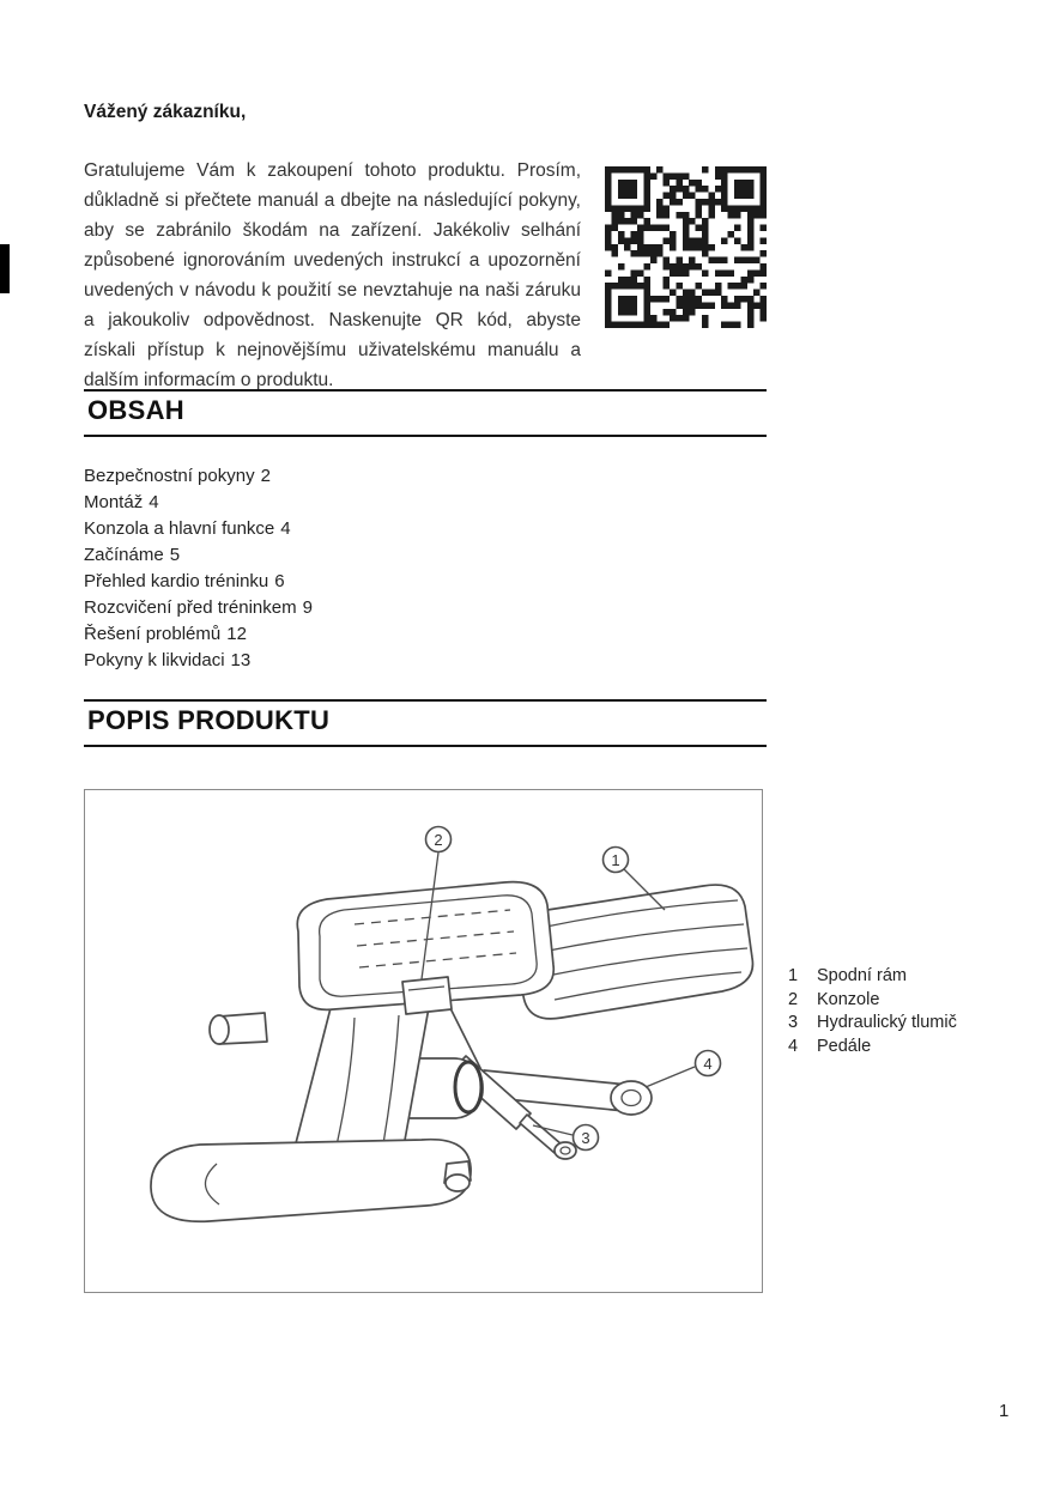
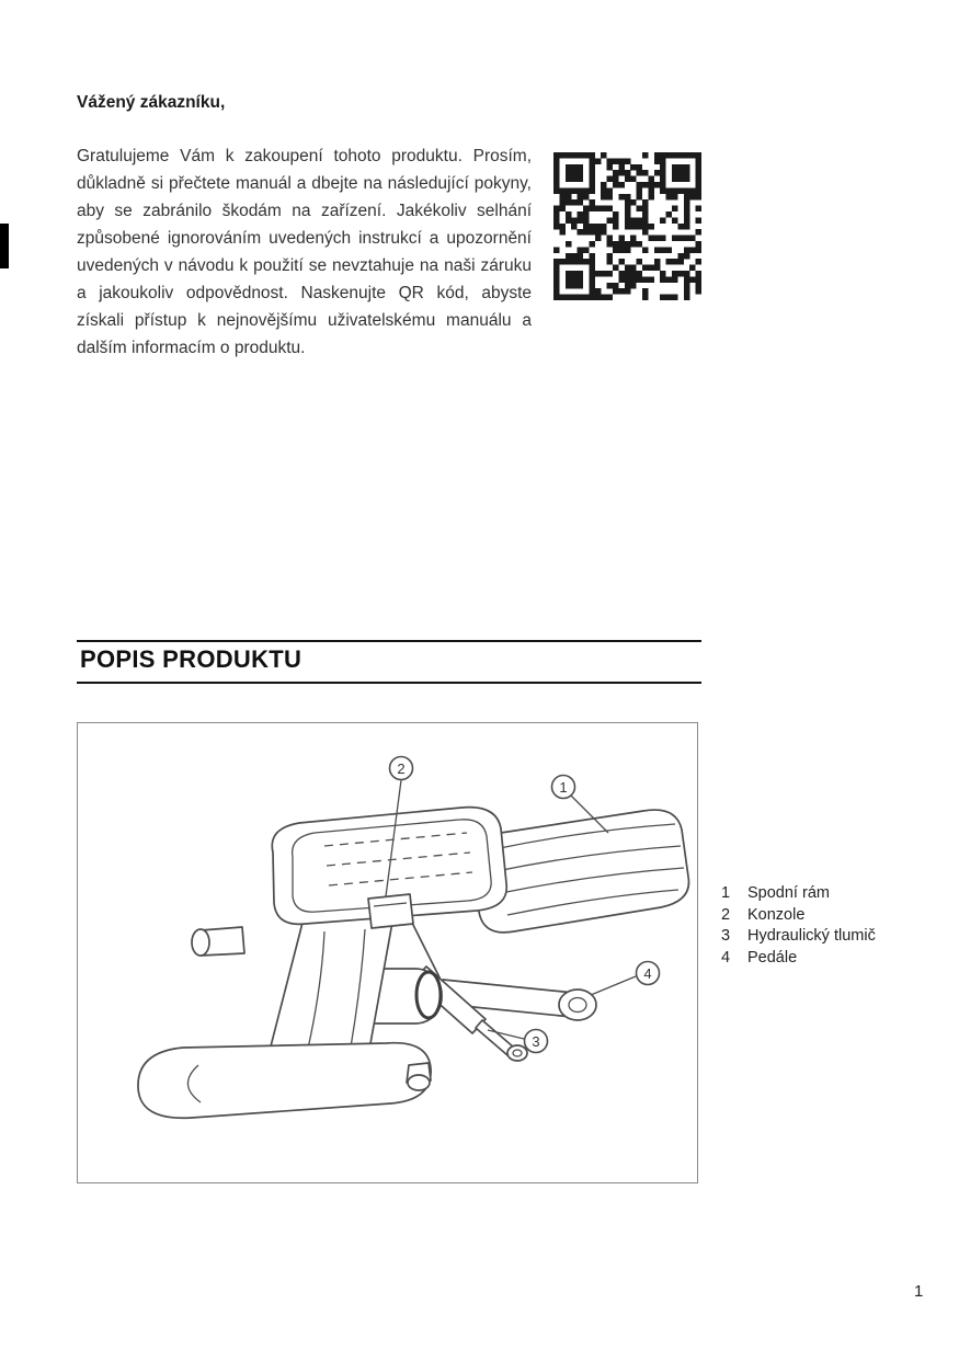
  Vážený zákazníku,
  Gratulujeme Vám k zakoupení tohoto produktu. Prosím, důkladně si přečtete manuál a dbejte na následující pokyny, aby se zabránilo škodám na zařízení. Jakékoliv selhání způsobené ignorováním uvedených instrukcí a upozornění uvedených v návodu k použití se nevztahuje na naši záruku a jakoukoliv odpovědnost. Naskenujte QR kód, abyste získali přístup k nejnovějšímu uživatelskému manuálu a dalším informacím o produktu.
- OBSAH
- Bezpečnostní pokyny 2
- Montáž 4
- Konzola a hlavní funkce 4
- Začínáme 5
- Přehled kardio tréninku 6
- Rozcvičení před tréninkem 9
- Řešení problémů 12
- Pokyny k likvidaci 13
  POPIS PRODUKTU
  2
  1
  4
  3
  1
  Spodní rám
  2
  Konzole
  3
  Hydraulický tlumič
  4
  Pedále
  1
